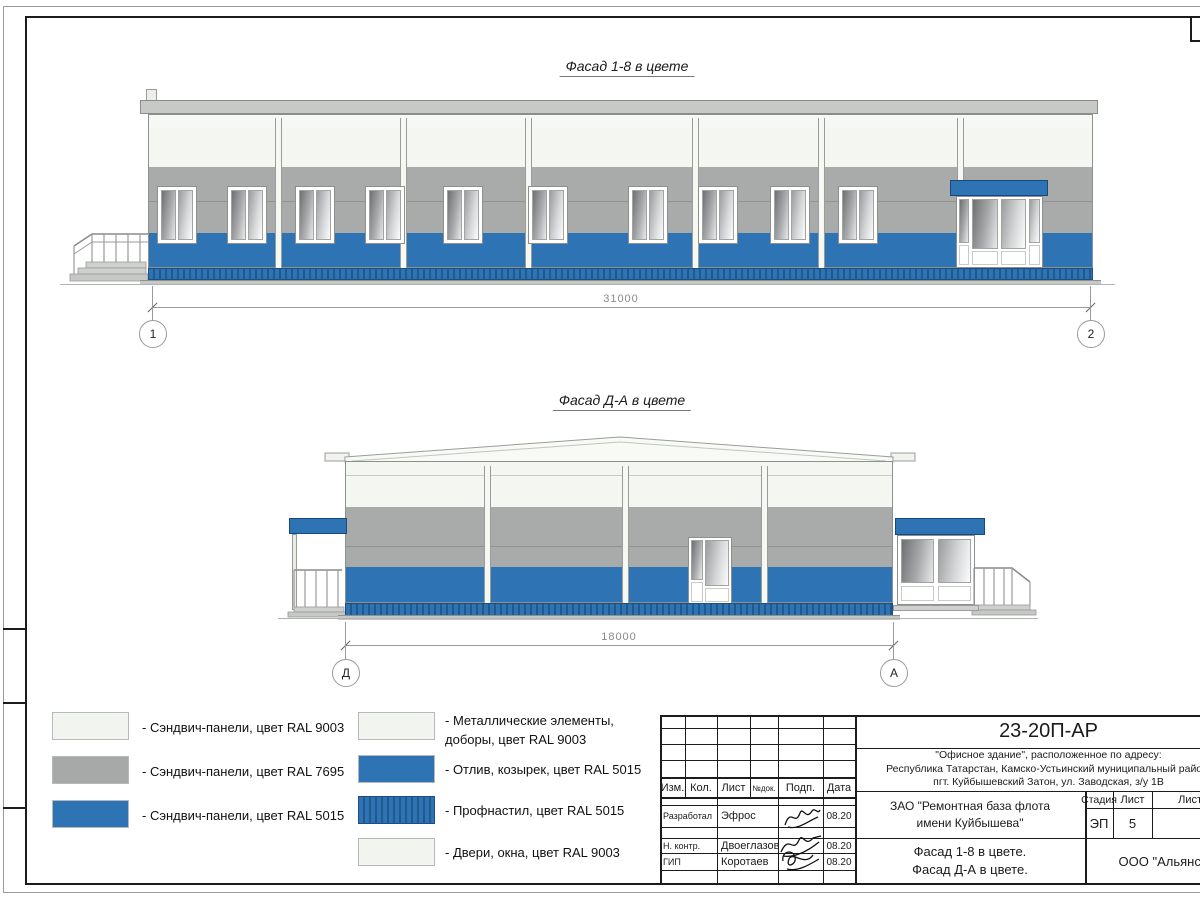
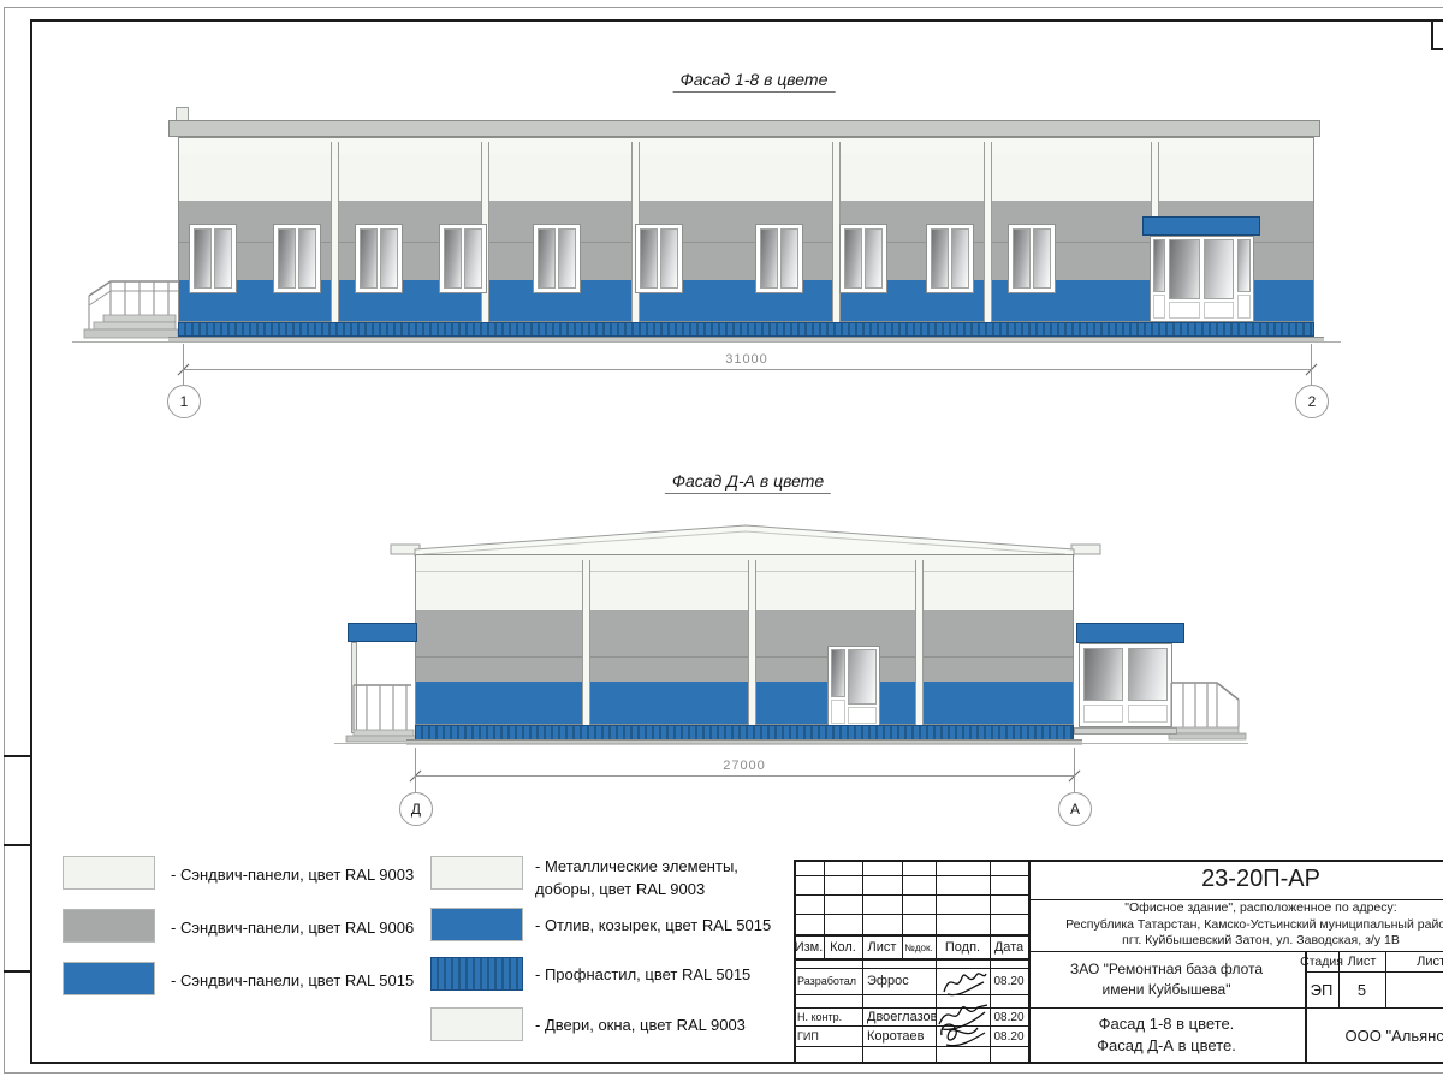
  Фасад 1-8 в цвете
  31000
  1
  2
  Фасад Д-А в цвете
- 18000
+ 27000
  Д
  А
  - Сэндвич-панели, цвет RAL 9003
- - Сэндвич-панели, цвет RAL 7695
+ - Сэндвич-панели, цвет RAL 9006
  - Сэндвич-панели, цвет RAL 5015
  - Металлические элементы,
  доборы, цвет RAL 9003
  - Отлив, козырек, цвет RAL 5015
  - Профнастил, цвет RAL 5015
  - Двери, окна, цвет RAL 9003
  Изм.
  Кол.
  Лист
  №док.
  Подп.
  Дата
  Разработал
  Эфрос
  08.20
  Н. контр.
  Двоеглазов
  08.20
  ГИП
  Коротаев
  08.20
  23-20П-АР
  "Офисное здание", расположенное по адресу:
  Республика Татарстан, Камско-Устьинский муниципальный райо
  пгт. Куйбышевский Затон, ул. Заводская, з/у 1В
  ЗАО "Ремонтная база флота
  имени Куйбышева"
  Стади
  Лист
  ЭП
  5
  Фасад 1-8 в цвете.
  Фасад Д-А в цвете.
  ООО "Альянс
